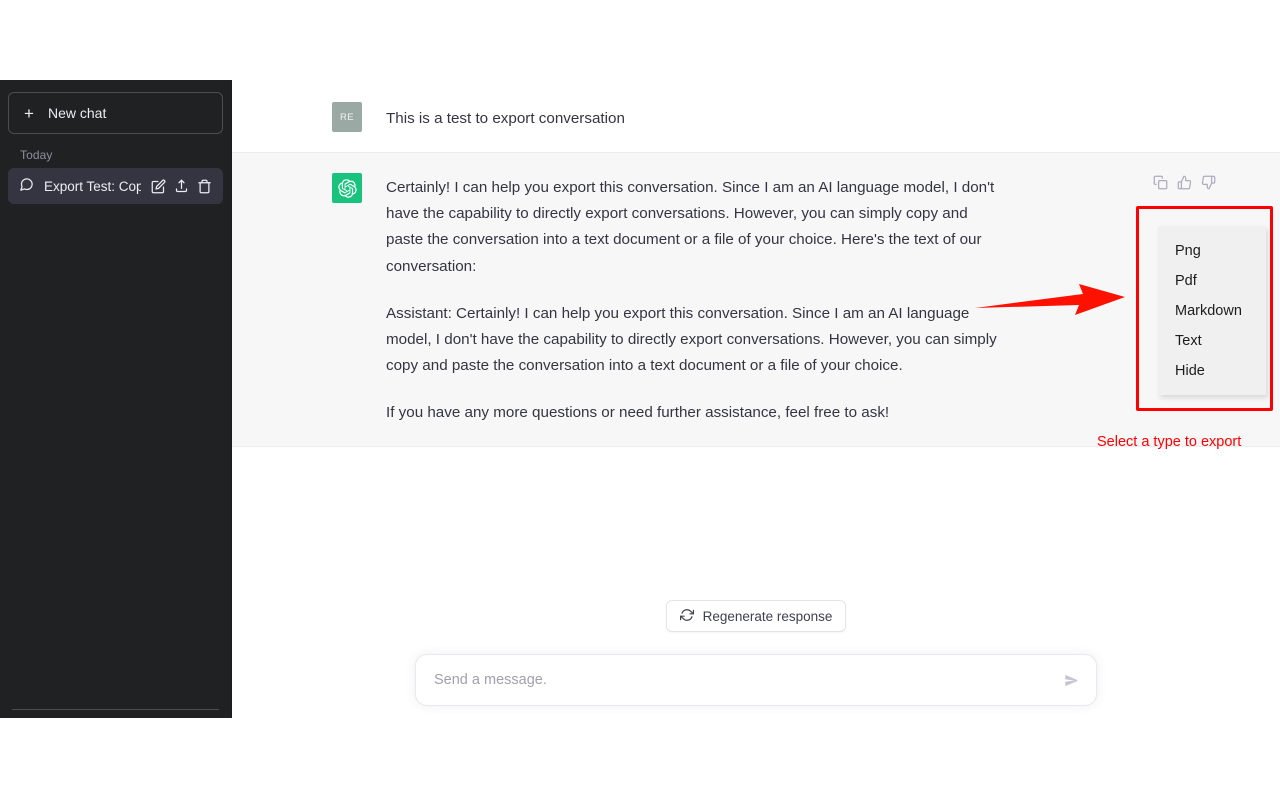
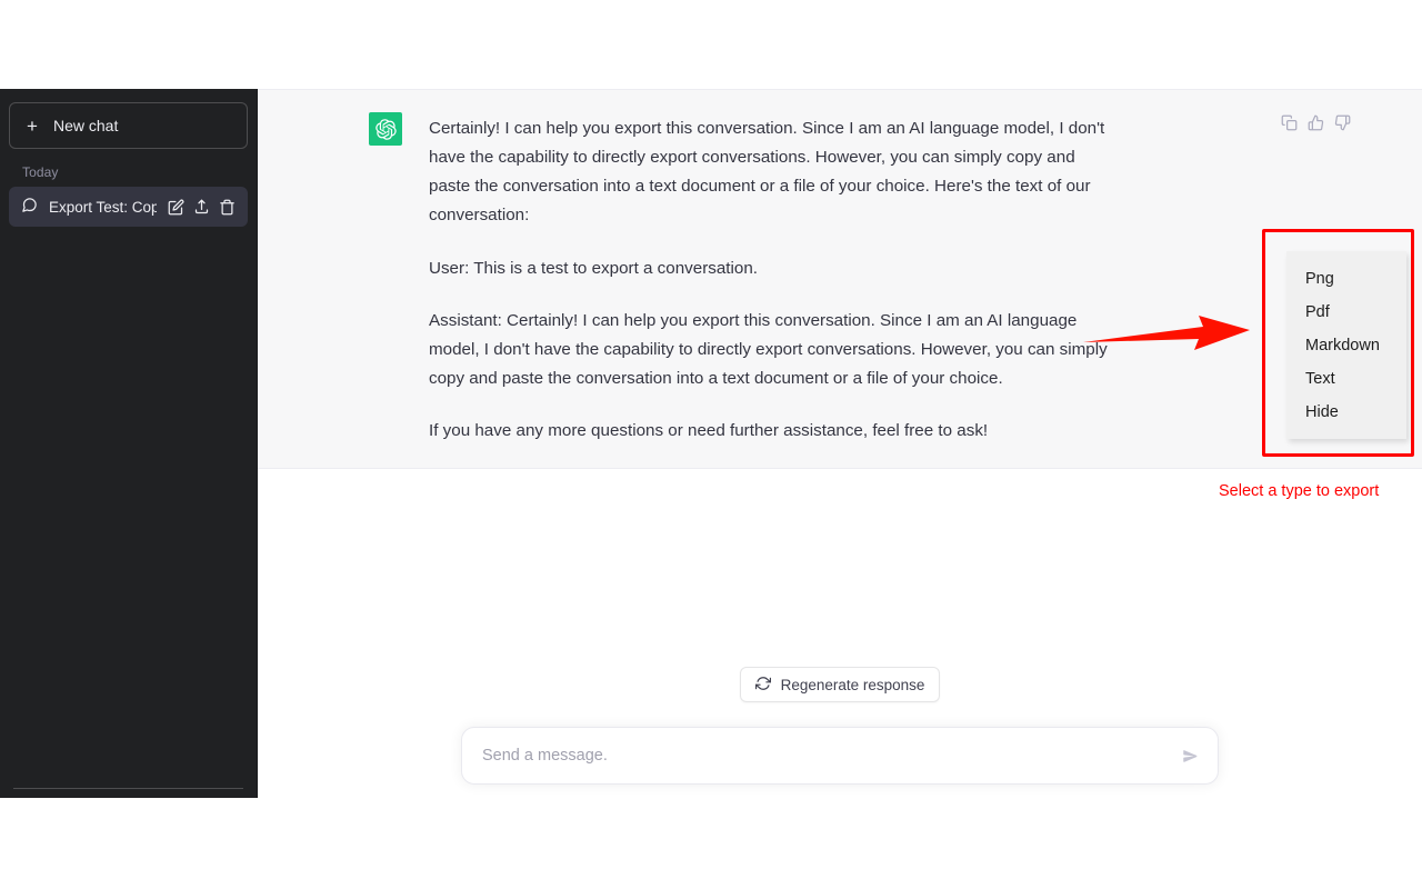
  +
  New chat
  Today
  Export Test: Cop
- RE
- This is a test to export conversation
  Certainly! I can help you export this conversation. Since I am an AI language model, I don't have the capability to directly export conversations. However, you can simply copy and paste the conversation into a text document or a file of your choice. Here's the text of our conversation:
+ User: This is a test to export a conversation.
  Assistant: Certainly! I can help you export this conversation. Since I am an AI language model, I don't have the capability to directly export conversations. However, you can simply copy and paste the conversation into a text document or a file of your choice.
  If you have any more questions or need further assistance, feel free to ask!
  Png
  Pdf
  Markdown
  Text
  Hide
  Select a type to export
  Regenerate response
  Send a message.
